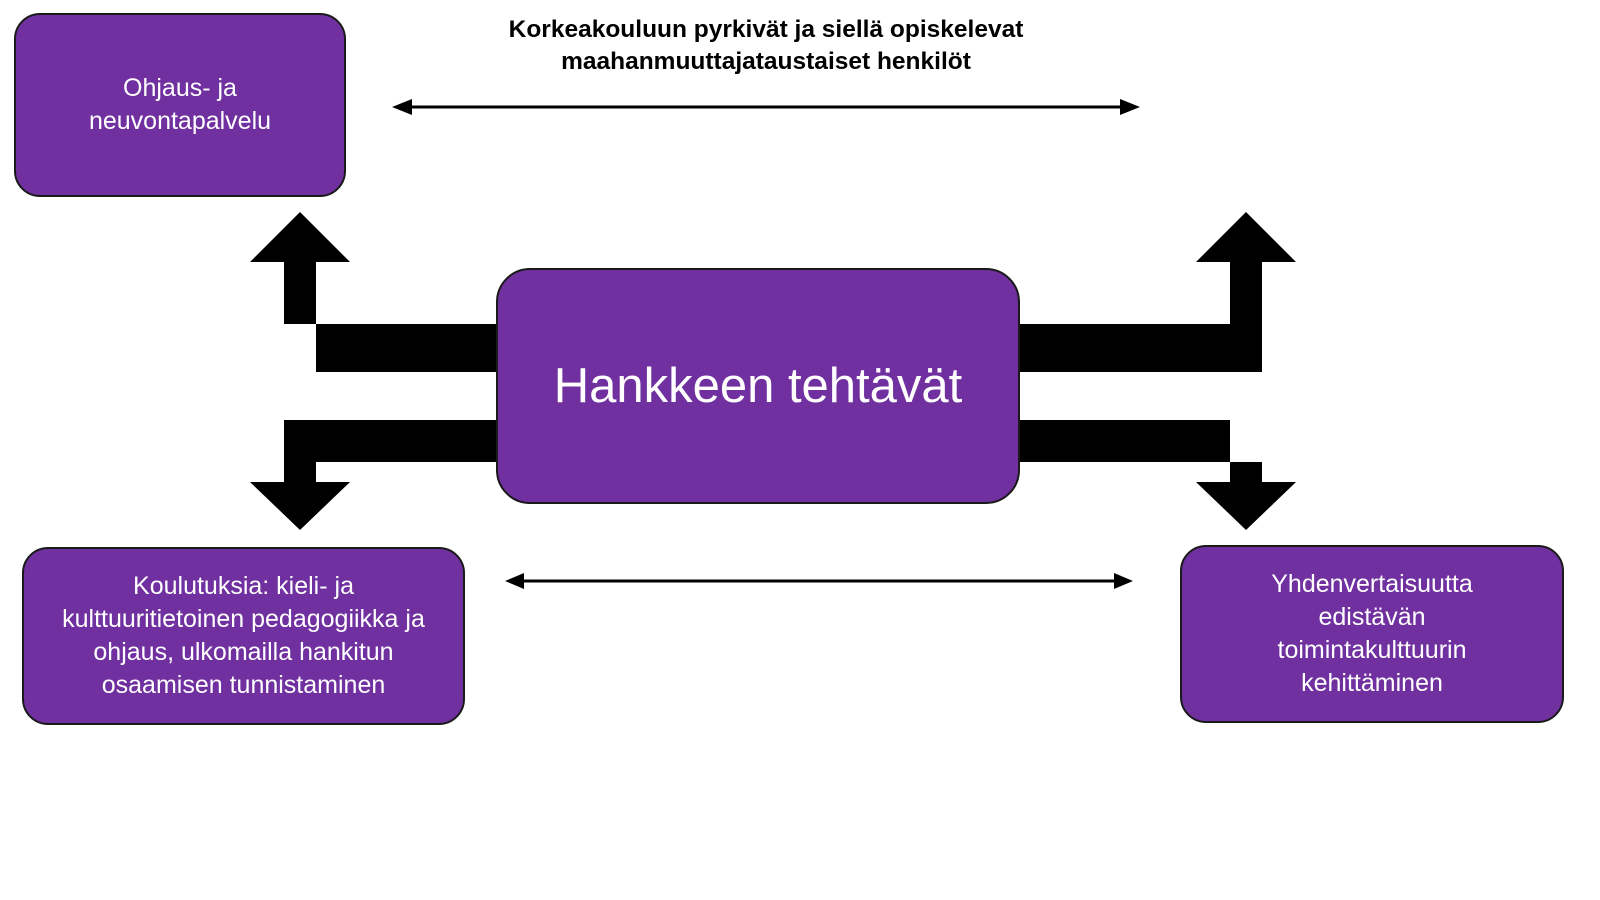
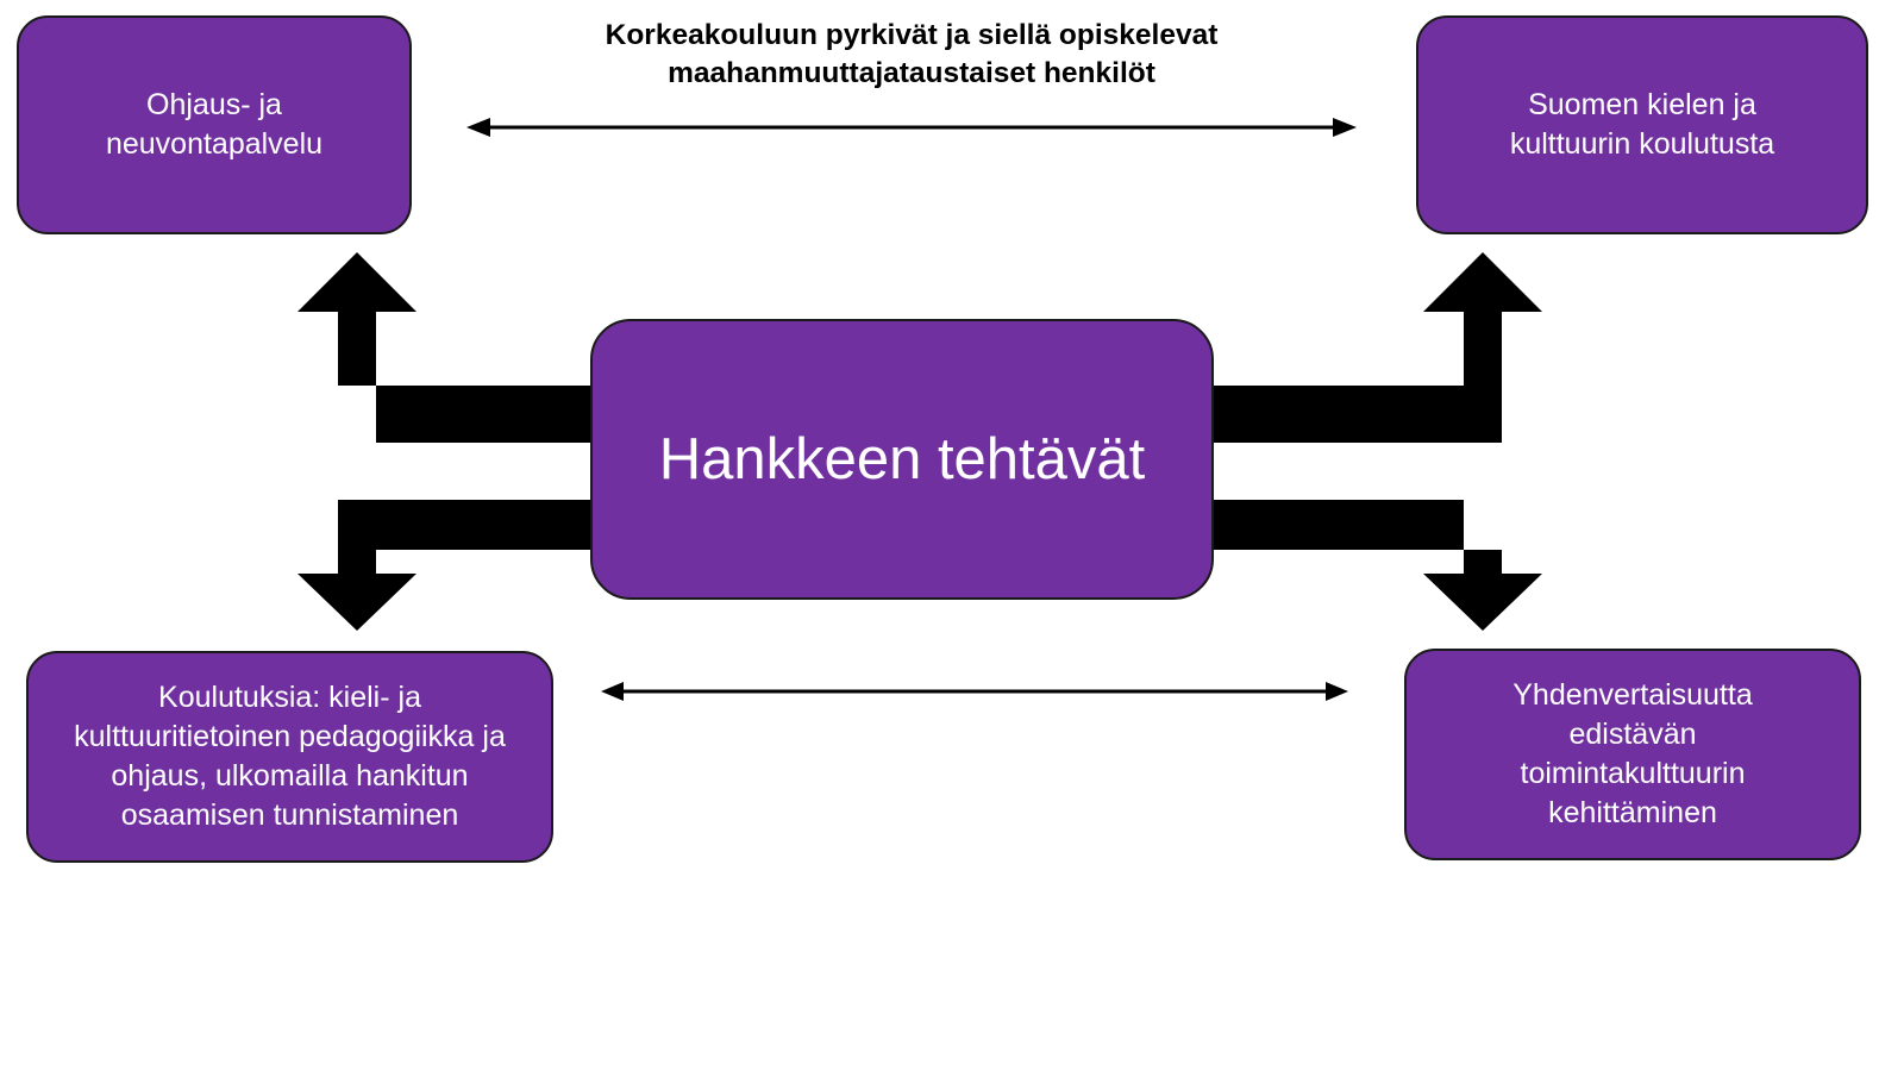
  Korkeakouluun pyrkivät ja siellä opiskelevat
  maahanmuuttajataustaiset henkilöt
  Ohjaus- ja
  neuvontapalvelu
+ Suomen kielen ja
+ kulttuurin koulutusta
  Hankkeen tehtävät
  Koulutuksia: kieli- ja
  kulttuuritietoinen pedagogiikka ja
  ohjaus, ulkomailla hankitun
  osaamisen tunnistaminen
  Yhdenvertaisuutta
  edistävän
  toimintakulttuurin
  kehittäminen
